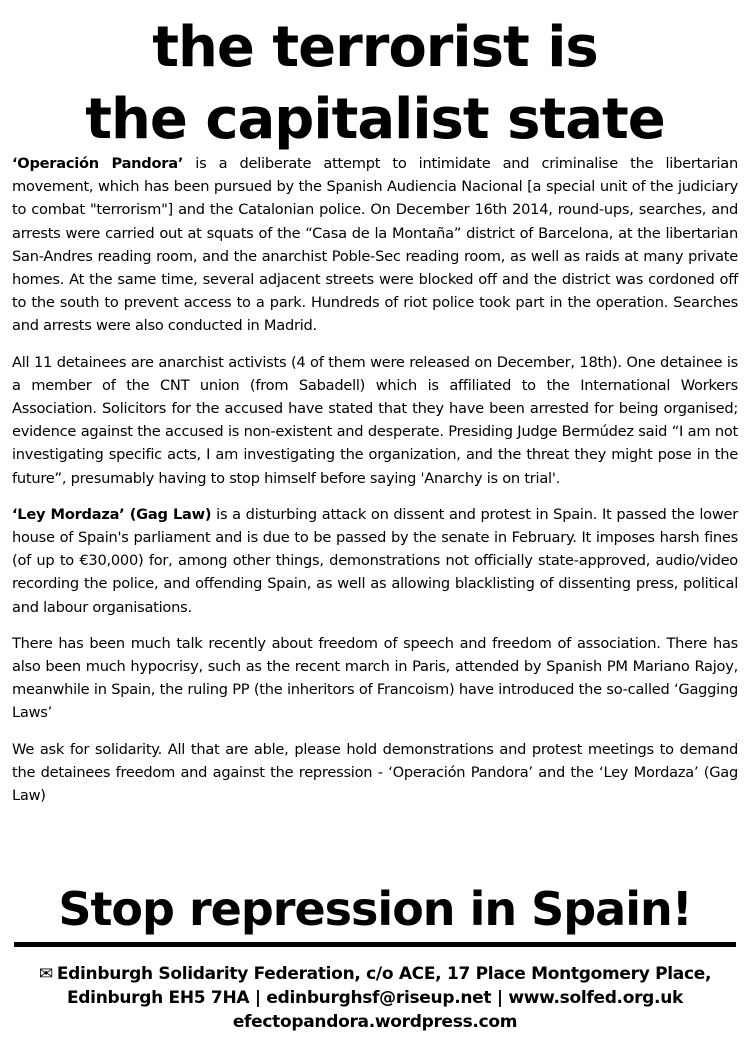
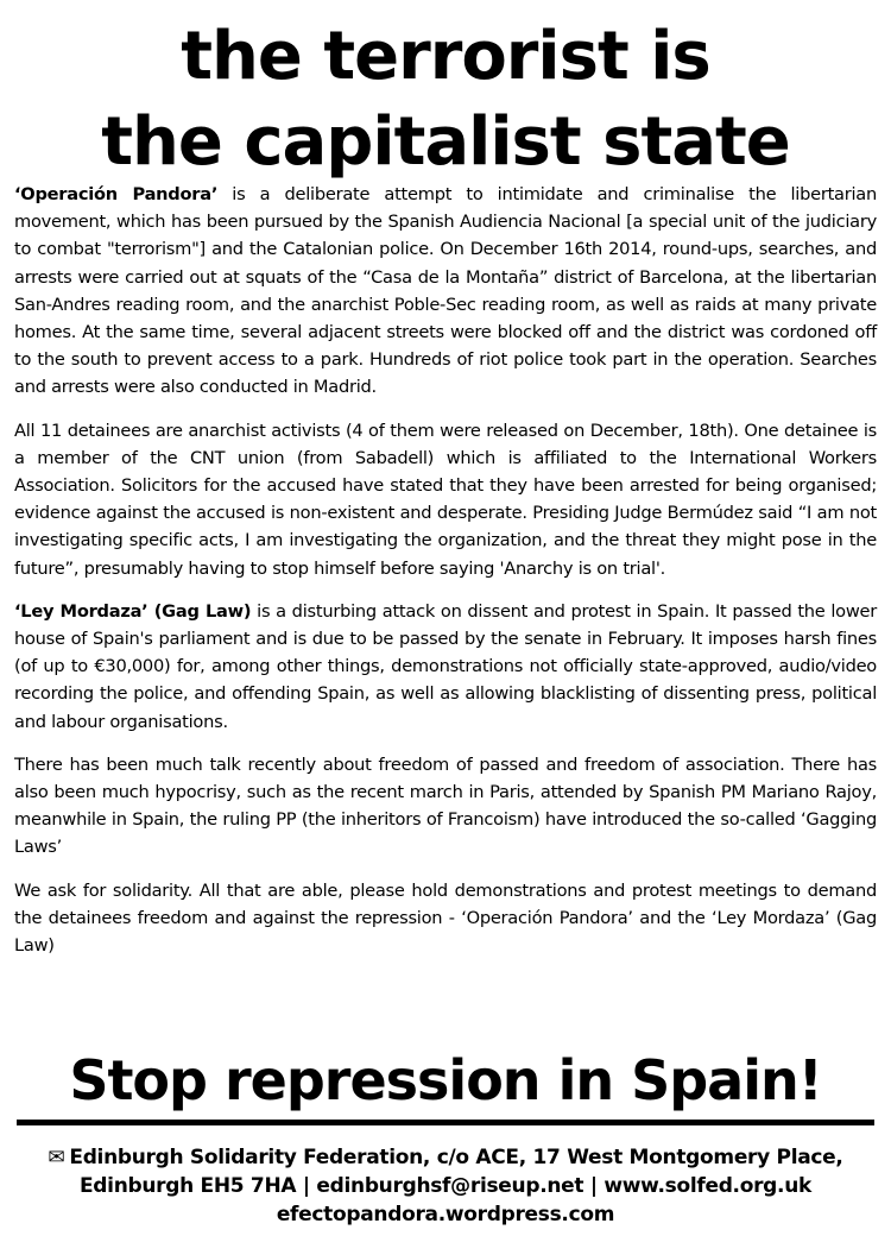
  the terrorist is
  the capitalist state
  ‘Operación Pandora’ is a deliberate attempt to intimidate and criminalise the libertarian movement, which has been pursued by the Spanish Audiencia Nacional [a special unit of the judiciary to combat "terrorism"] and the Catalonian police. On December 16th 2014, round-ups, searches, and arrests were carried out at squats of the “Casa de la Montaña” district of Barcelona, at the libertarian San-Andres reading room, and the anarchist Poble-Sec reading room, as well as raids at many private homes. At the same time, several adjacent streets were blocked off and the district was cordoned off to the south to prevent access to a park. Hundreds of riot police took part in the operation. Searches and arrests were also conducted in Madrid.
  All 11 detainees are anarchist activists (4 of them were released on December, 18th). One detainee is a member of the CNT union (from Sabadell) which is affiliated to the International Workers Association. Solicitors for the accused have stated that they have been arrested for being organised; evidence against the accused is non-existent and desperate. Presiding Judge Bermúdez said “I am not investigating specific acts, I am investigating the organization, and the threat they might pose in the future”, presumably having to stop himself before saying 'Anarchy is on trial'.
  ‘Ley Mordaza’ (Gag Law) is a disturbing attack on dissent and protest in Spain. It passed the lower house of Spain's parliament and is due to be passed by the senate in February. It imposes harsh fines (of up to €30,000) for, among other things, demonstrations not officially state-approved, audio/video recording the police, and offending Spain, as well as allowing blacklisting of dissenting press, political and labour organisations.
- There has been much talk recently about freedom of speech and freedom of association. There has also been much hypocrisy, such as the recent march in Paris, attended by Spanish PM Mariano Rajoy, meanwhile in Spain, the ruling PP (the inheritors of Francoism) have introduced the so-called ‘Gagging Laws’
+ There has been much talk recently about freedom of passed and freedom of association. There has also been much hypocrisy, such as the recent march in Paris, attended by Spanish PM Mariano Rajoy, meanwhile in Spain, the ruling PP (the inheritors of Francoism) have introduced the so-called ‘Gagging Laws’
  We ask for solidarity. All that are able, please hold demonstrations and protest meetings to demand the detainees freedom and against the repression - ‘Operación Pandora’ and the ‘Ley Mordaza’ (Gag Law)
  Stop repression in Spain!
- ✉ Edinburgh Solidarity Federation, c/o ACE, 17 Place Montgomery Place,
+ ✉ Edinburgh Solidarity Federation, c/o ACE, 17 West Montgomery Place,
  Edinburgh EH5 7HA | edinburghsf@riseup.net | www.solfed.org.uk
  efectopandora.wordpress.com
